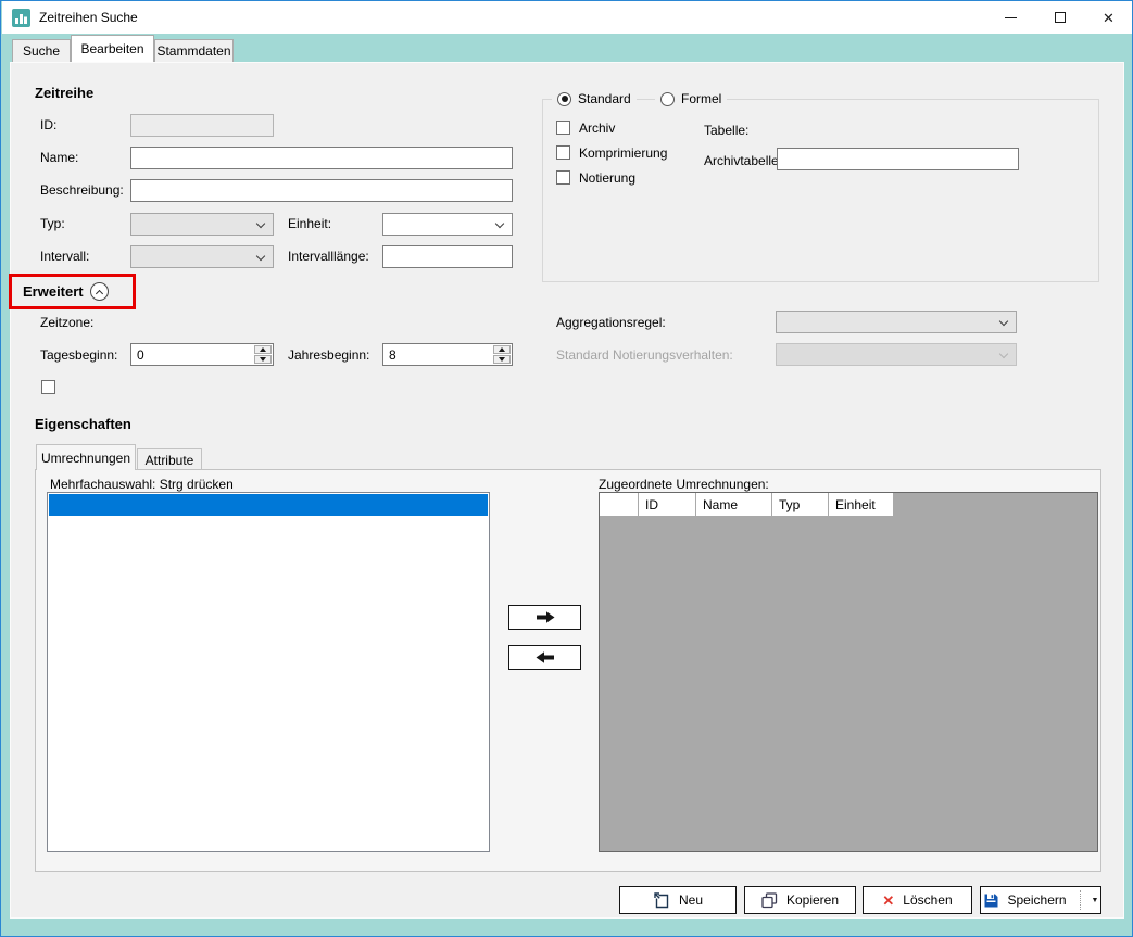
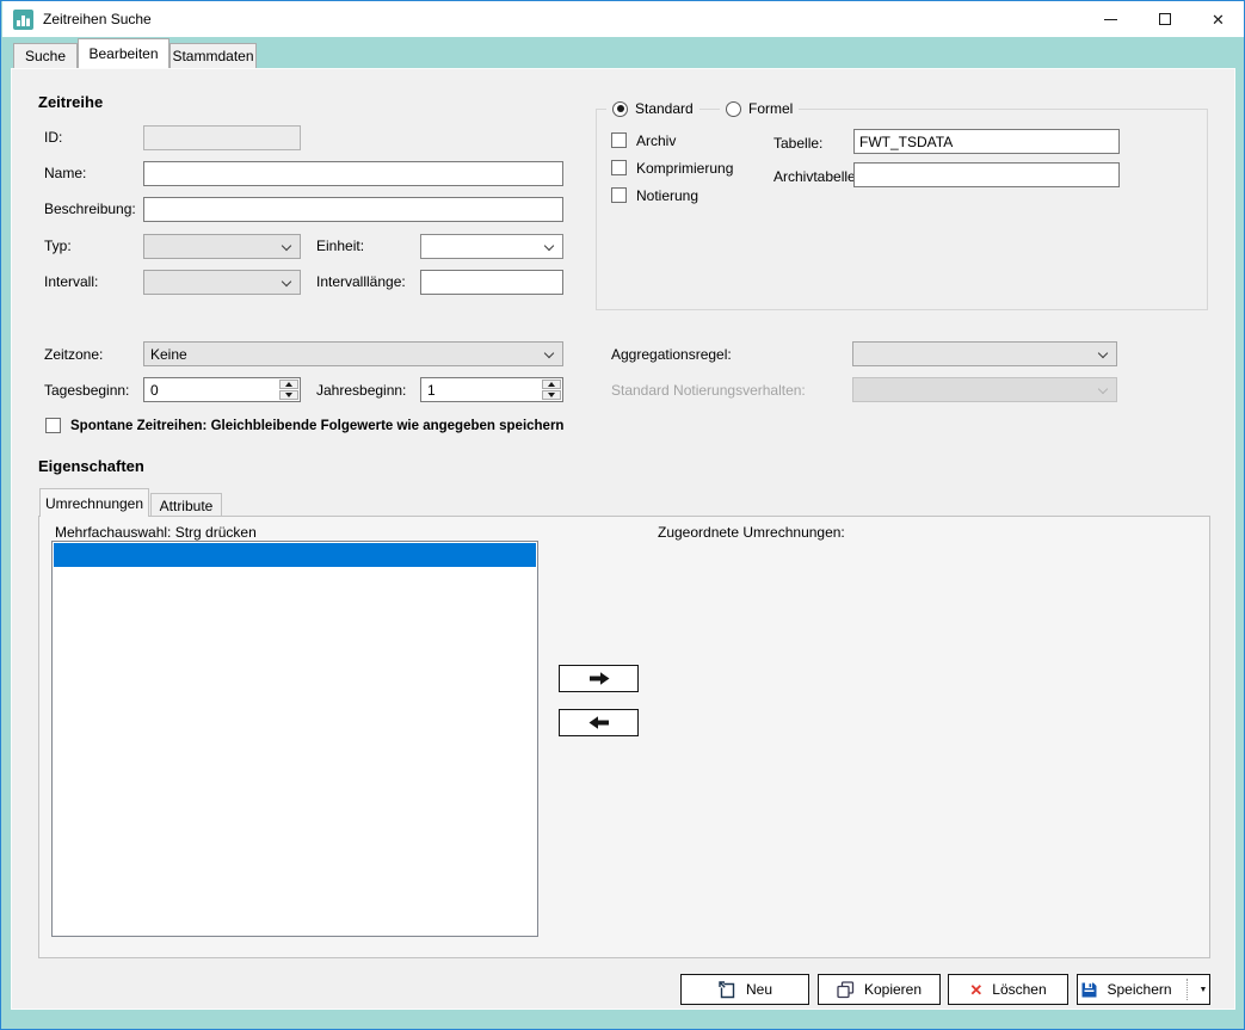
  Zeitreihen Suche
  ✕
  Suche
  Bearbeiten
  Stammdaten
  Zeitreihe
  ID:
  Name:
  Beschreibung:
  Typ:
  Einheit:
  Intervall:
  Intervalllänge:
  Standard
  Formel
  Archiv
  Komprimierung
  Notierung
  Tabelle:
+ FWT_TSDATA
  Archivtabelle
- Erweitert
  Zeitzone:
+ Keine
  Aggregationsregel:
  Tagesbeginn:
  0
  Jahresbeginn:
- 8
+ 1
  Standard Notierungsverhalten:
+ Spontane Zeitreihen: Gleichbleibende Folgewerte wie angegeben speichern
  Eigenschaften
  Umrechnungen
  Attribute
  Mehrfachauswahl: Strg drücken
  Zugeordnete Umrechnungen:
- ID
- Name
- Typ
- Einheit
  Neu
  Kopieren
  ✕
  Löschen
  Speichern
